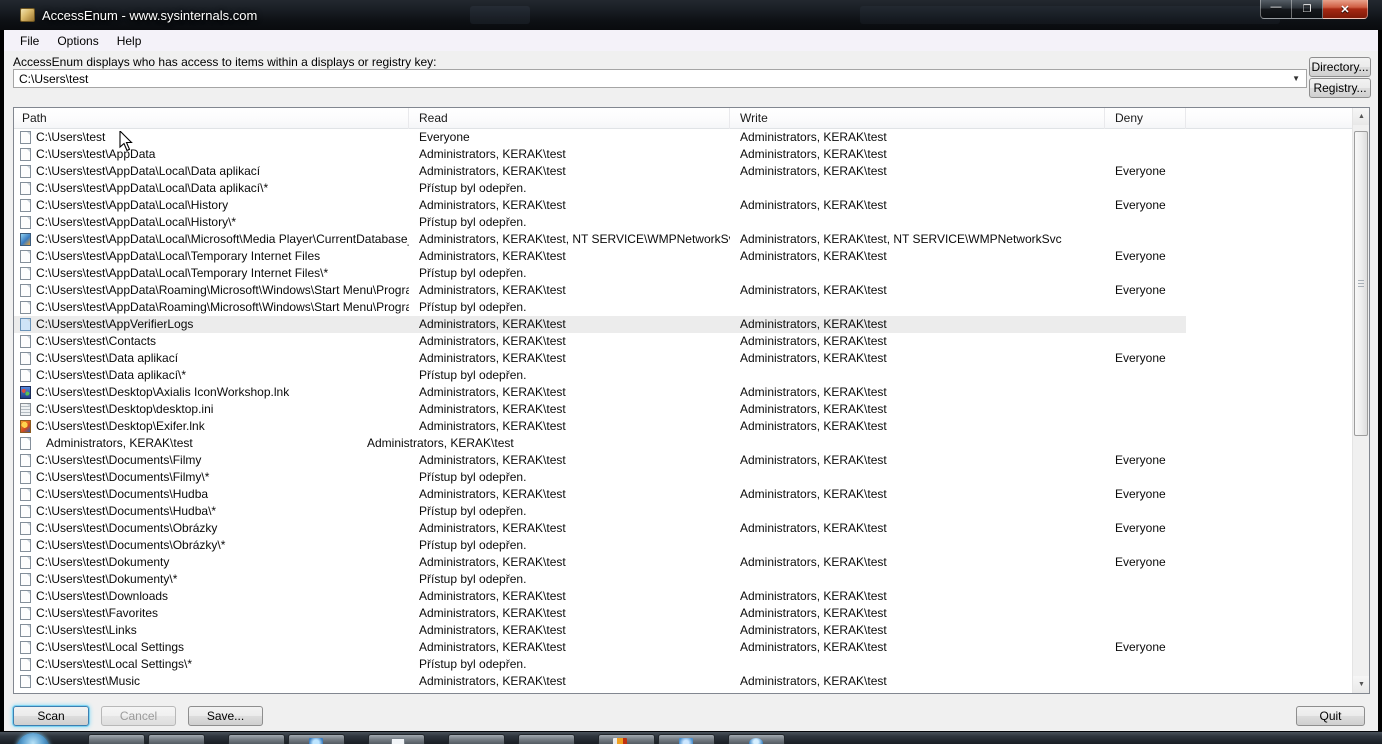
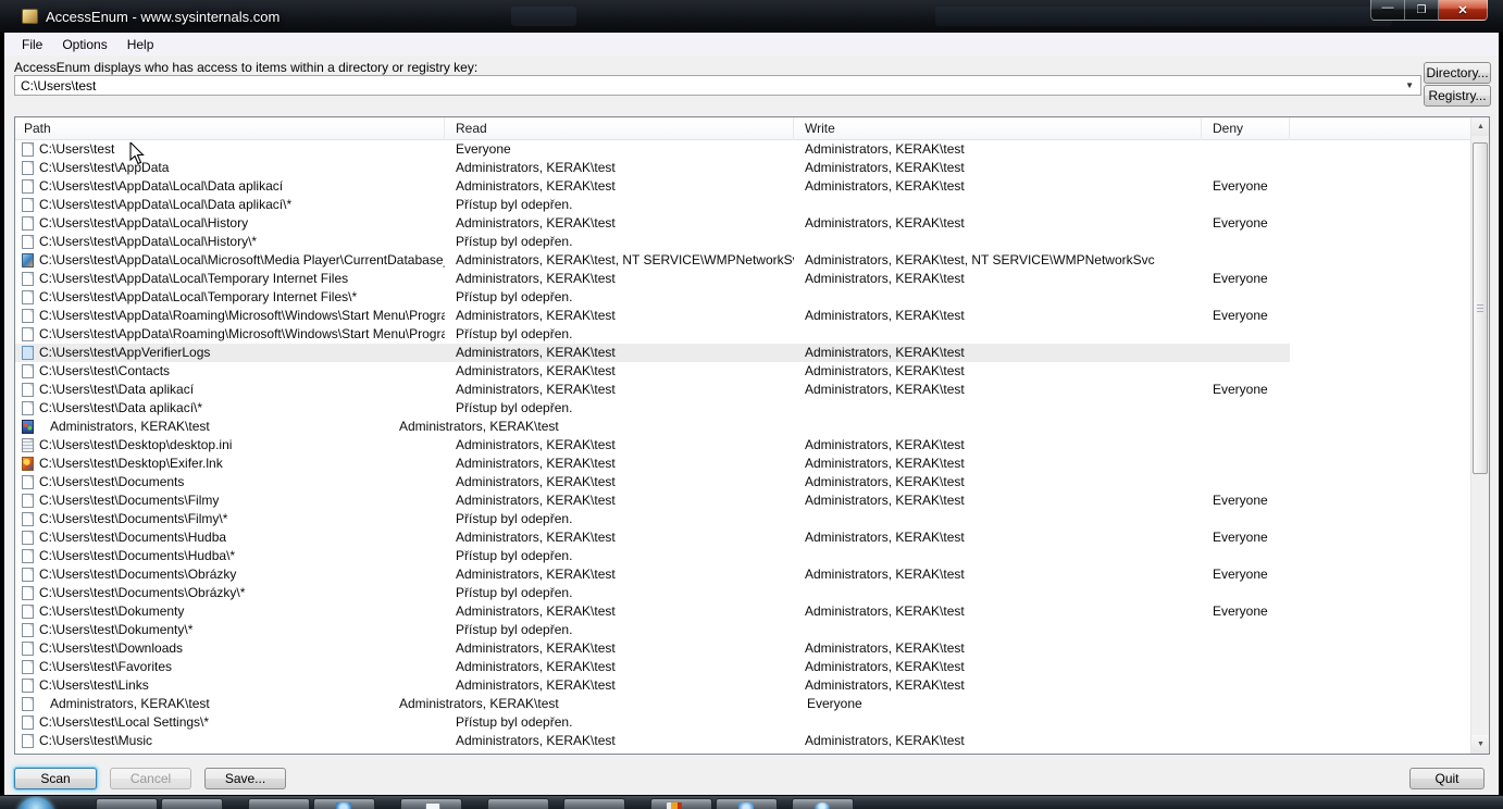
  AccessEnum - www.sysinternals.com
  —
  ❐
  ✕
  File
  Options
  Help
- AccessEnum displays who has access to items within a displays or registry key:
+ AccessEnum displays who has access to items within a directory or registry key:
  C:\Users\test
  ▼
  Directory...
  Registry...
  Path
  Read
  Write
  Deny
  C:\Users\test
  Everyone
  Administrators, KERAK\test
  C:\Users\test\AppData
  Administrators, KERAK\test
  Administrators, KERAK\test
  C:\Users\test\AppData\Local\Data aplikací
  Administrators, KERAK\test
  Administrators, KERAK\test
  Everyone
  C:\Users\test\AppData\Local\Data aplikací\*
  Přístup byl odepřen.
  C:\Users\test\AppData\Local\History
  Administrators, KERAK\test
  Administrators, KERAK\test
  Everyone
  C:\Users\test\AppData\Local\History\*
  Přístup byl odepřen.
  C:\Users\test\AppData\Local\Microsoft\Media Player\CurrentDatabase
  Administrators, KERAK\test, NT SERVICE\WMPNetworkS
  Administrators, KERAK\test, NT SERVICE\WMPNetworkSvc
  C:\Users\test\AppData\Local\Temporary Internet Files
  Administrators, KERAK\test
  Administrators, KERAK\test
  Everyone
  C:\Users\test\AppData\Local\Temporary Internet Files\*
  Přístup byl odepřen.
  C:\Users\test\AppData\Roaming\Microsoft\Windows\Start Menu\Progra
  Administrators, KERAK\test
  Administrators, KERAK\test
  Everyone
  C:\Users\test\AppData\Roaming\Microsoft\Windows\Start Menu\Progra
  Přístup byl odepřen.
  C:\Users\test\AppVerifierLogs
  Administrators, KERAK\test
  Administrators, KERAK\test
  C:\Users\test\Contacts
  Administrators, KERAK\test
  Administrators, KERAK\test
  C:\Users\test\Data aplikací
  Administrators, KERAK\test
  Administrators, KERAK\test
  Everyone
  C:\Users\test\Data aplikací\*
  Přístup byl odepřen.
- C:\Users\test\Desktop\Axialis IconWorkshop.lnk
  Administrators, KERAK\test
  Administrators, KERAK\test
  C:\Users\test\Desktop\desktop.ini
  Administrators, KERAK\test
  Administrators, KERAK\test
  C:\Users\test\Desktop\Exifer.lnk
  Administrators, KERAK\test
  Administrators, KERAK\test
+ C:\Users\test\Documents
  Administrators, KERAK\test
  Administrators, KERAK\test
  C:\Users\test\Documents\Filmy
  Administrators, KERAK\test
  Administrators, KERAK\test
  Everyone
  C:\Users\test\Documents\Filmy\*
  Přístup byl odepřen.
  C:\Users\test\Documents\Hudba
  Administrators, KERAK\test
  Administrators, KERAK\test
  Everyone
  C:\Users\test\Documents\Hudba\*
  Přístup byl odepřen.
  C:\Users\test\Documents\Obrázky
  Administrators, KERAK\test
  Administrators, KERAK\test
  Everyone
  C:\Users\test\Documents\Obrázky\*
  Přístup byl odepřen.
  C:\Users\test\Dokumenty
  Administrators, KERAK\test
  Administrators, KERAK\test
  Everyone
  C:\Users\test\Dokumenty\*
  Přístup byl odepřen.
  C:\Users\test\Downloads
  Administrators, KERAK\test
  Administrators, KERAK\test
  C:\Users\test\Favorites
  Administrators, KERAK\test
  Administrators, KERAK\test
  C:\Users\test\Links
  Administrators, KERAK\test
  Administrators, KERAK\test
- C:\Users\test\Local Settings
  Administrators, KERAK\test
  Administrators, KERAK\test
  Everyone
  C:\Users\test\Local Settings\*
  Přístup byl odepřen.
  C:\Users\test\Music
  Administrators, KERAK\test
  Administrators, KERAK\test
  Scan
  Cancel
  Save...
  Quit
